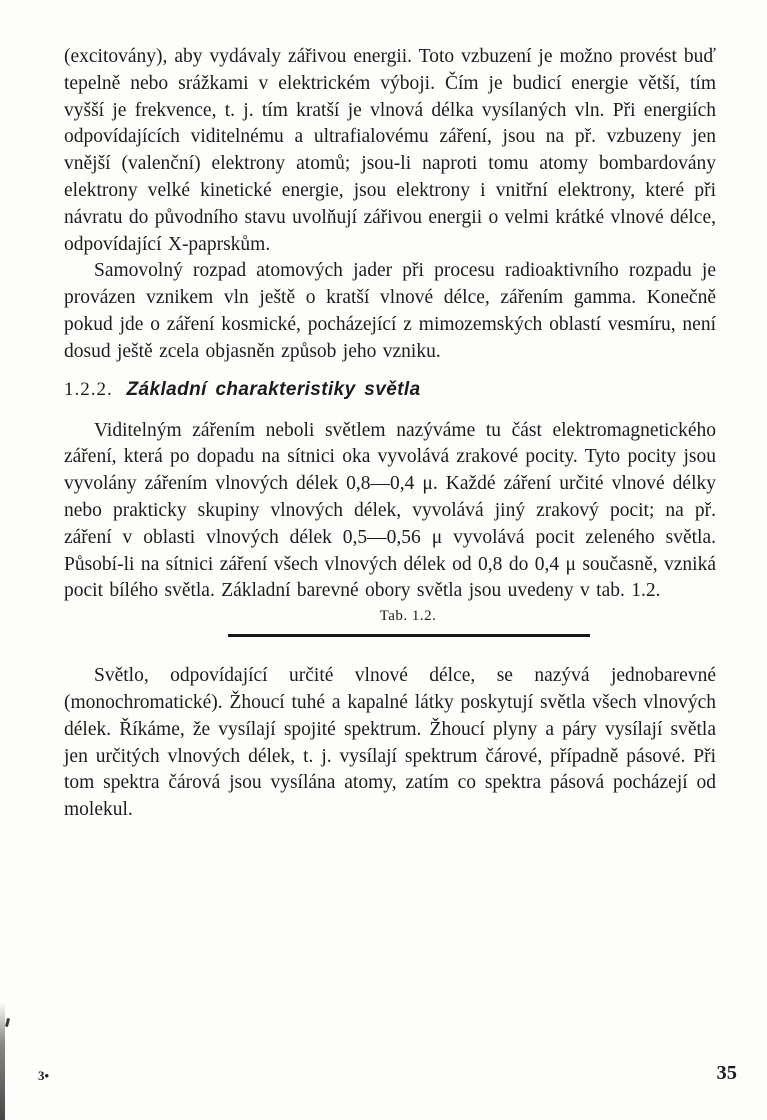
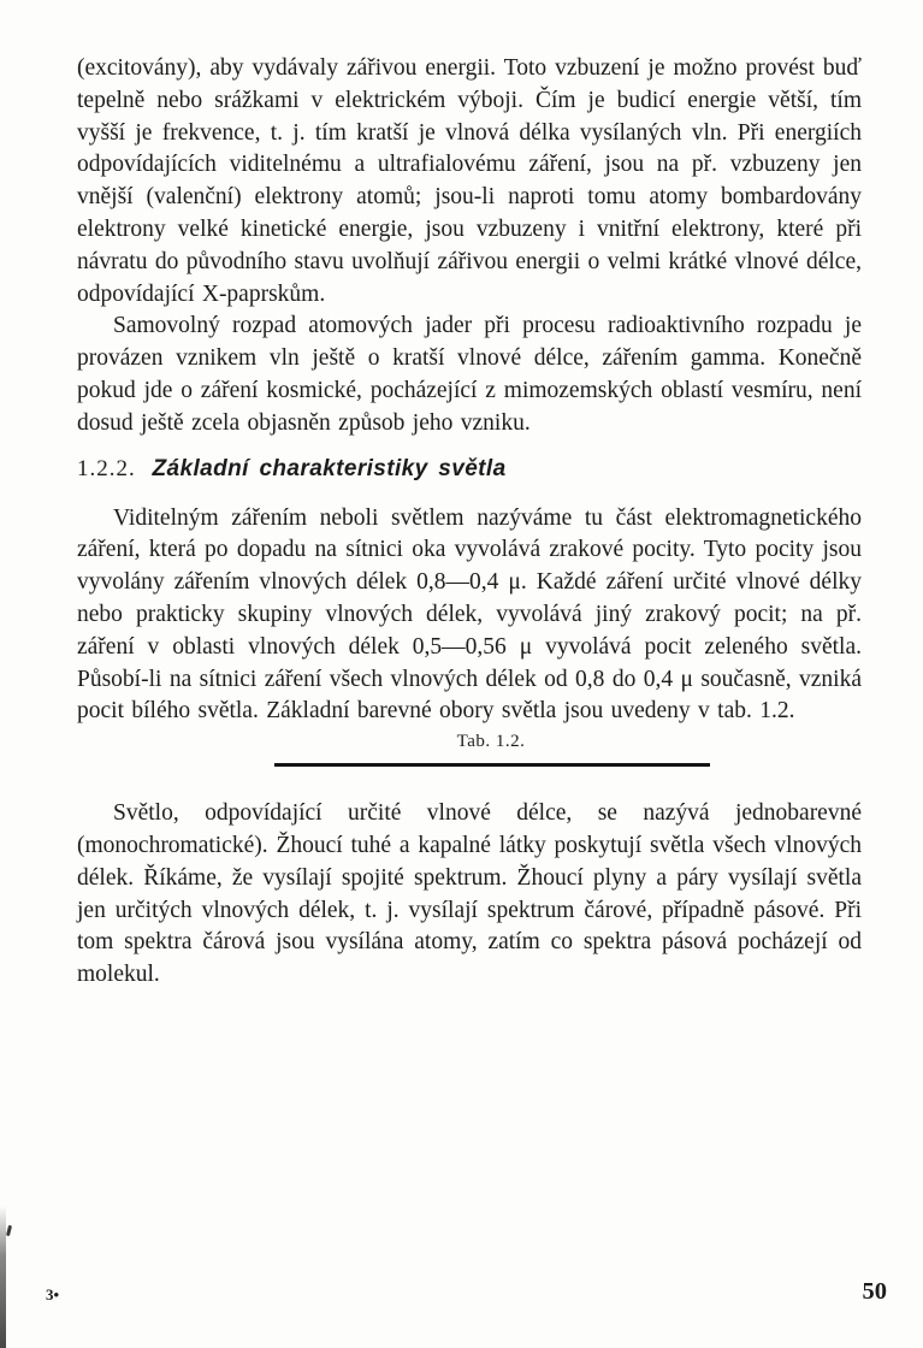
- (excitovány), aby vydávaly zářivou energii. Toto vzbuzení je možno provést buď tepelně nebo srážkami v elektrickém výboji. Čím je budicí energie větší, tím vyšší je frekvence, t. j. tím kratší je vlnová délka vysílaných vln. Při energiích odpovídajících viditelnému a ultrafialovému záření, jsou na př. vzbuzeny jen vnější (valenční) elektrony atomů; jsou-li naproti tomu atomy bombardovány elektrony velké kinetické energie, jsou elektrony i vnitřní elektrony, které při návratu do původního stavu uvolňují zářivou energii o velmi krátké vlnové délce, odpovídající X-paprskům.
+ (excitovány), aby vydávaly zářivou energii. Toto vzbuzení je možno provést buď tepelně nebo srážkami v elektrickém výboji. Čím je budicí energie větší, tím vyšší je frekvence, t. j. tím kratší je vlnová délka vysílaných vln. Při energiích odpovídajících viditelnému a ultrafialovému záření, jsou na př. vzbuzeny jen vnější (valenční) elektrony atomů; jsou-li naproti tomu atomy bombardovány elektrony velké kinetické energie, jsou vzbuzeny i vnitřní elektrony, které při návratu do původního stavu uvolňují zářivou energii o velmi krátké vlnové délce, odpovídající X-paprskům.
  Samovolný rozpad atomových jader při procesu radioaktivního rozpadu je provázen vznikem vln ještě o kratší vlnové délce, zářením gamma. Konečně pokud jde o záření kosmické, pocházející z mimozemských oblastí vesmíru, není dosud ještě zcela objasněn způsob jeho vzniku.
  1.2.2. Základní charakteristiky světla
  Viditelným zářením neboli světlem nazýváme tu část elektromagnetického záření, která po dopadu na sítnici oka vyvolává zrakové pocity. Tyto pocity jsou vyvolány zářením vlnových délek 0,8—0,4 μ. Každé záření určité vlnové délky nebo prakticky skupiny vlnových délek, vyvolává jiný zrakový pocit; na př. záření v oblasti vlnových délek 0,5—0,56 μ vyvolává pocit zeleného světla. Působí-li na sítnici záření všech vlnových délek od 0,8 do 0,4 μ současně, vzniká pocit bílého světla. Základní barevné obory světla jsou uvedeny v tab. 1.2.
  Tab. 1.2.
  Světlo, odpovídající určité vlnové délce, se nazývá jednobarevné (monochromatické). Žhoucí tuhé a kapalné látky poskytují světla všech vlnových délek. Říkáme, že vysílají spojité spektrum. Žhoucí plyny a páry vysílají světla jen určitých vlnových délek, t. j. vysílají spektrum čárové, případně pásové. Při tom spektra čárová jsou vysílána atomy, zatím co spektra pásová pocházejí od molekul.
  3•
- 35
+ 50
